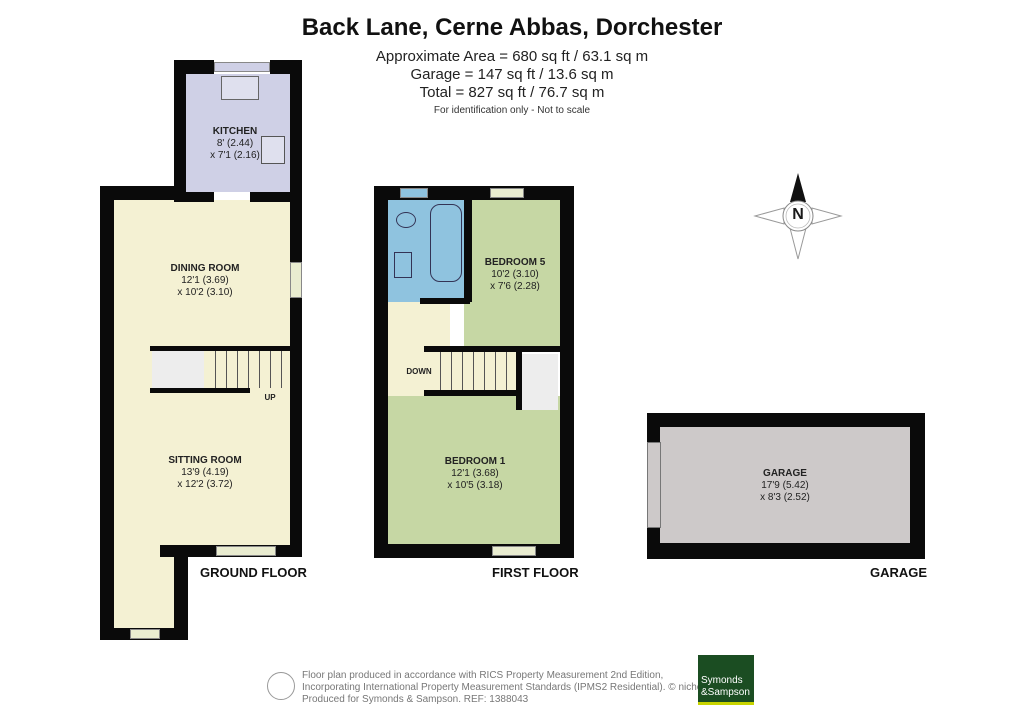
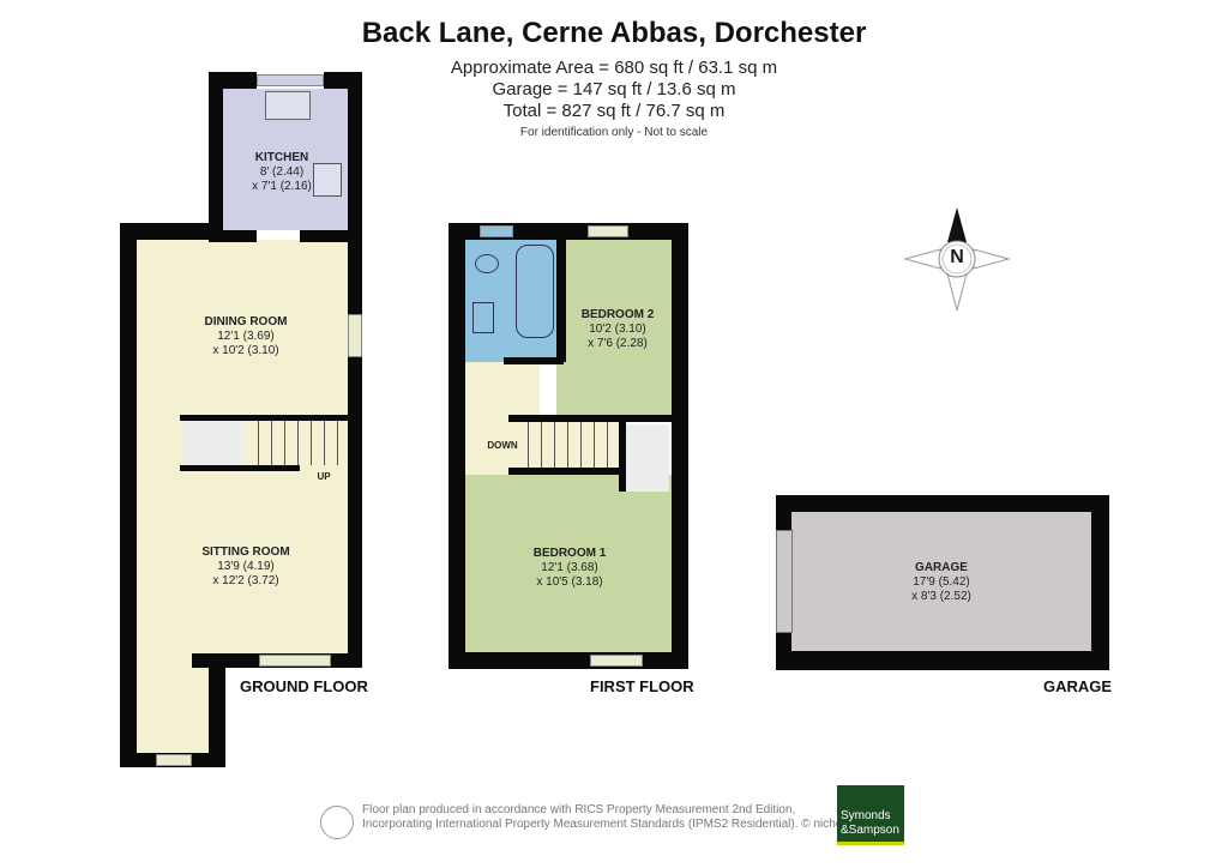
  Back Lane, Cerne Abbas, Dorchester
  Approximate Area = 680 sq ft / 63.1 sq m
  Garage = 147 sq ft / 13.6 sq m
  Total = 827 sq ft / 76.7 sq m
  For identification only - Not to scale
  KITCHEN
  8' (2.44)
  x 7'1 (2.16)
  UP
  DINING ROOM
  12'1 (3.69)
  x 10'2 (3.10)
  SITTING ROOM
  13'9 (4.19)
  x 12'2 (3.72)
  GROUND FLOOR
  DOWN
- BEDROOM 5
+ BEDROOM 2
  10'2 (3.10)
  x 7'6 (2.28)
  BEDROOM 1
  12'1 (3.68)
  x 10'5 (3.18)
  FIRST FLOOR
  GARAGE
  17'9 (5.42)
  x 8'3 (2.52)
  GARAGE
  N
  Floor plan produced in accordance with RICS Property Measurement 2nd Edition,
  Incorporating International Property Measurement Standards (IPMS2 Residential). © nich
- Produced for Symonds & Sampson. REF: 1388043
  Symonds
  &Sampson
